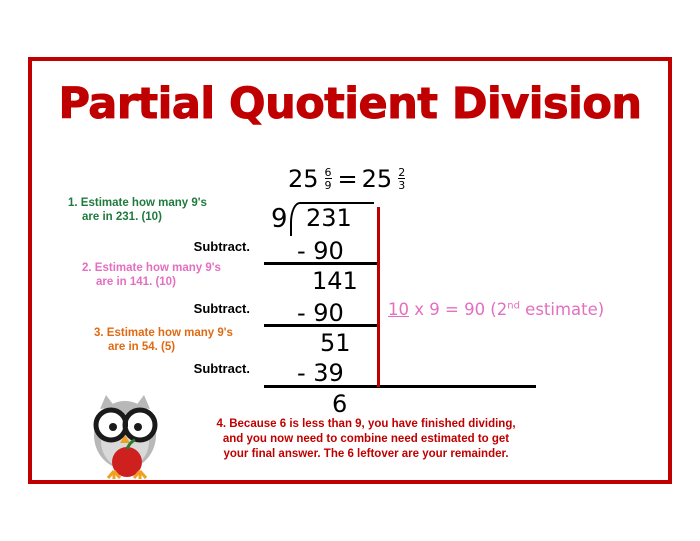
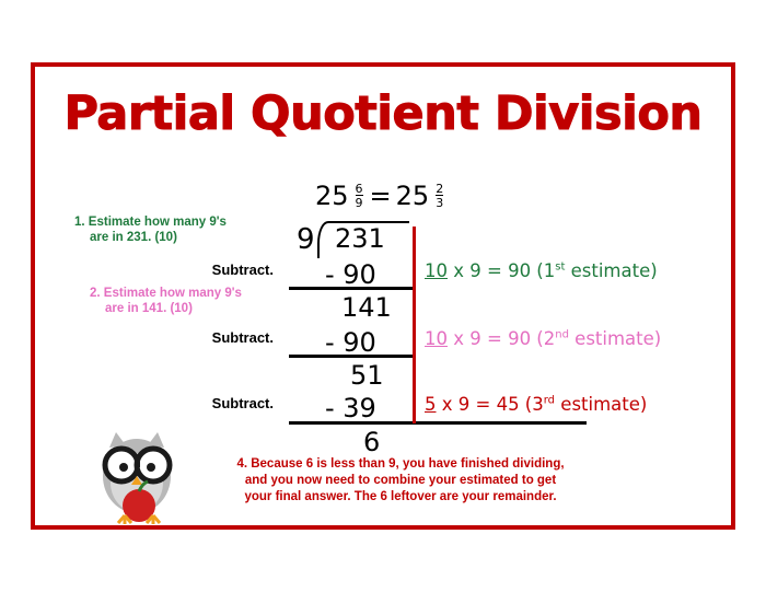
  Partial Quotient Division
  25
  6
  9
  =
  25
  2
  3
  9
  231
  - 90
  141
  - 90
  51
  - 39
  6
  Subtract.
  Subtract.
  Subtract.
+ 10 x 9 = 90 (1st estimate)
  10 x 9 = 90 (2nd estimate)
+ 5 x 9 = 45 (3rd estimate)
  1. Estimate how many 9's
  are in 231. (10)
  2. Estimate how many 9's
  are in 141. (10)
- 3. Estimate how many 9's
- are in 54. (5)
  4. Because 6 is less than 9, you have finished dividing,
- and you now need to combine need estimated to get
+ and you now need to combine your estimated to get
  your final answer. The 6 leftover are your remainder.
